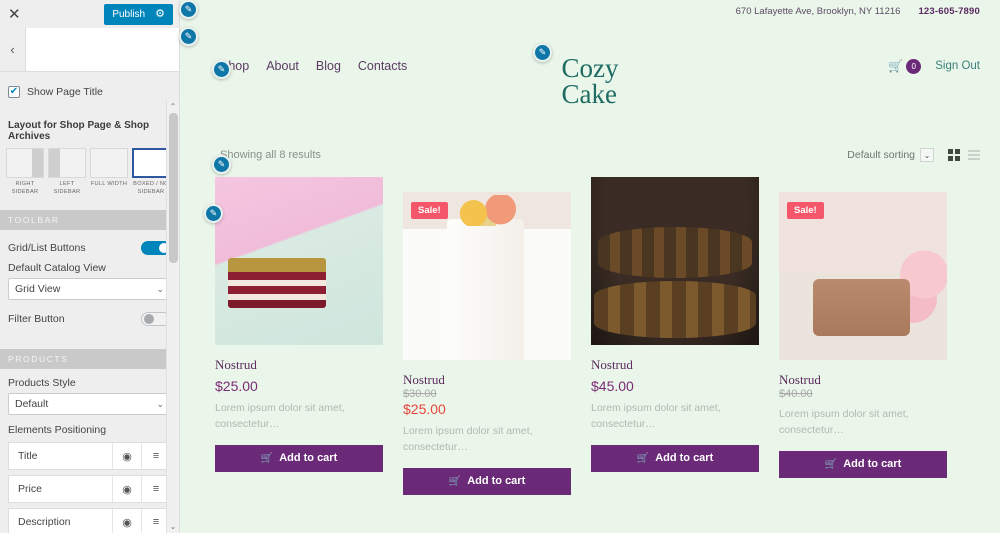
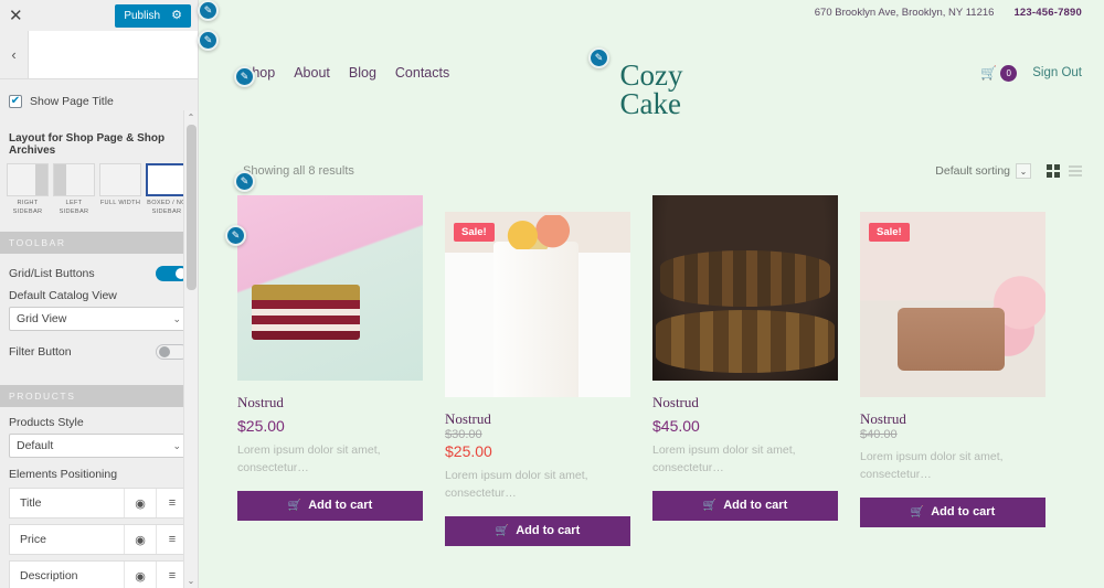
  ✕
  Publish
  ⚙
  ‹
  ✔
  Show Page Title
  Layout for Shop Page & Shop Archives
  TOOLBAR
  Grid/List Buttons
  Default Catalog View
  Grid View
  ⌄
  Filter Button
  PRODUCTS
  Products Style
  Default
  ⌄
  Elements Positioning
  Title
  ◉
  ≡
  Price
  ◉
  ≡
  Description
  ◉
  ≡
  ⌃
  ⌄
- 670 Lafayette Ave, Brooklyn, NY 11216
+ 670 Brooklyn Ave, Brooklyn, NY 11216
- 123-605-7890
+ 123-456-7890
  hop
  About
  Blog
  Contacts
  Cozy
  Cake
  🛒
  0
  Sign Out
  howing all 8 results
  Default sorting
  ⌄
  Nostrud
  $25.00
  Lorem ipsum dolor sit amet, consectetur…
  🛒
  Add to cart
  Sale!
  Nostrud
  $30.00
  $25.00
  Lorem ipsum dolor sit amet, consectetur…
  🛒
  Add to cart
  Nostrud
  $45.00
  Lorem ipsum dolor sit amet, consectetur…
  🛒
  Add to cart
  Sale!
  Nostrud
  $40.00
  Lorem ipsum dolor sit amet, consectetur…
  🛒
  Add to cart
  ✎
  ✎
  ✎
  ✎
  ✎
  ✎
